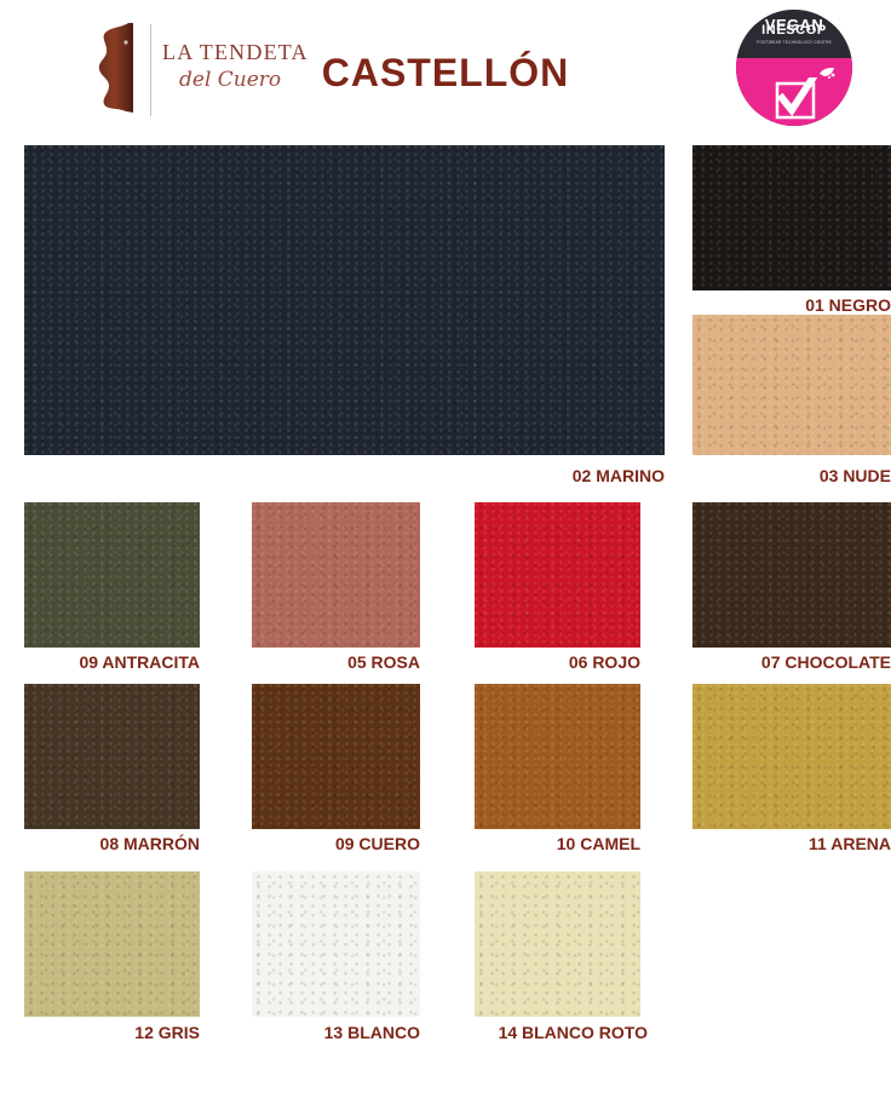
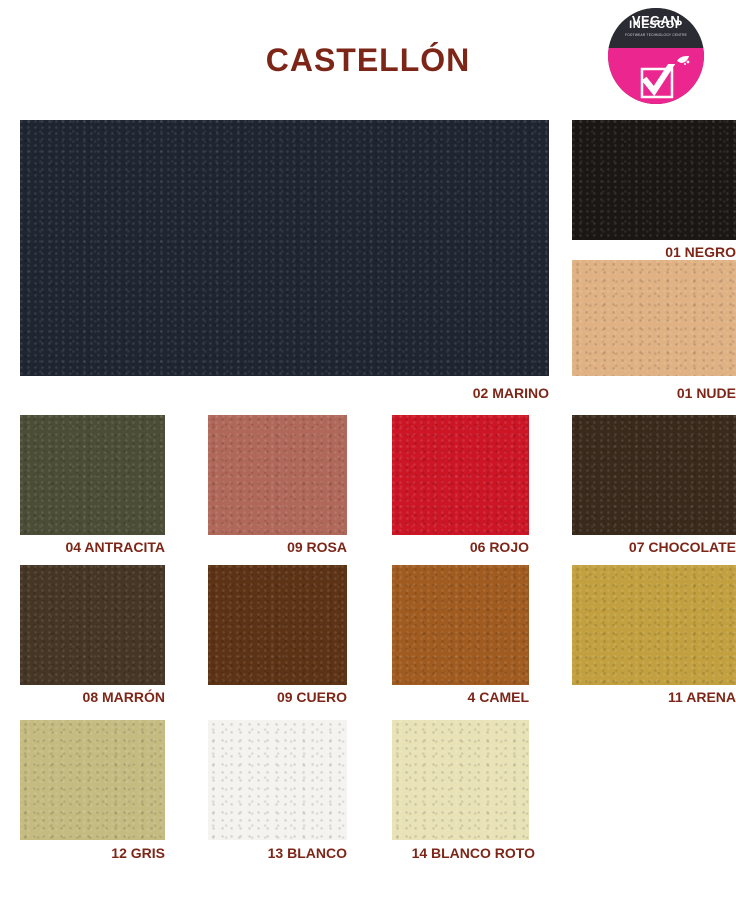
- LA TENDETA
- del Cuero
  CASTELLÓN
  INESCOP
  VEGAN
  01 NEGRO
  02 MARINO
- 03 NUDE
+ 01 NUDE
- 09 ANTRACITA
+ 04 ANTRACITA
- 05 ROSA
+ 09 ROSA
  06 ROJO
  07 CHOCOLATE
  08 MARRÓN
  09 CUERO
- 10 CAMEL
+ 4 CAMEL
  11 ARENA
  12 GRIS
  13 BLANCO
  14 BLANCO ROTO
